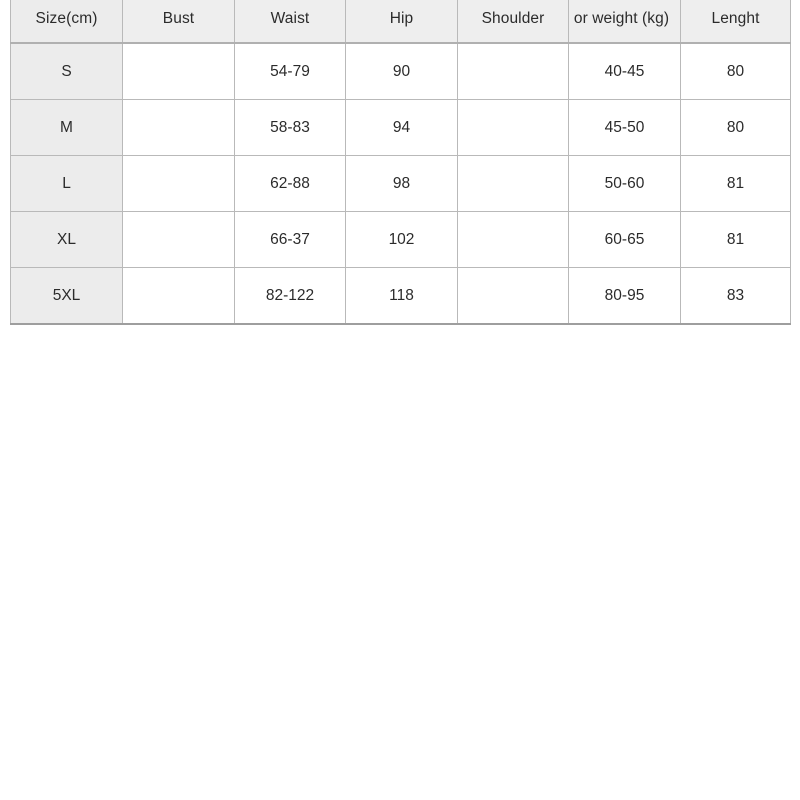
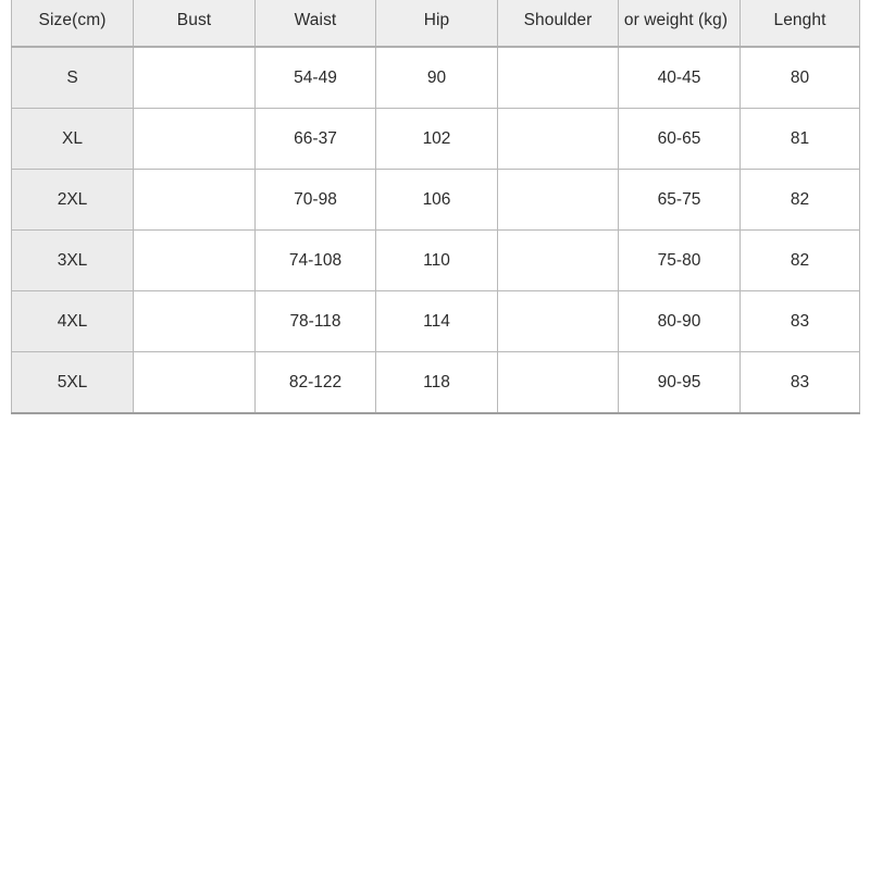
  Size(cm)	Bust	Waist	Hip	Shoulder	or weight (kg)	Lenght
- S		54-79	90		40-45	80
+ S		54-49	90		40-45	80
- M		58-83	94		45-50	80
- L		62-88	98		50-60	81
  XL		66-37	102		60-65	81
+ 2XL		70-98	106		65-75	82
+ 3XL		74-108	110		75-80	82
+ 4XL		78-118	114		80-90	83
- 5XL		82-122	118		80-95	83
+ 5XL		82-122	118		90-95	83
